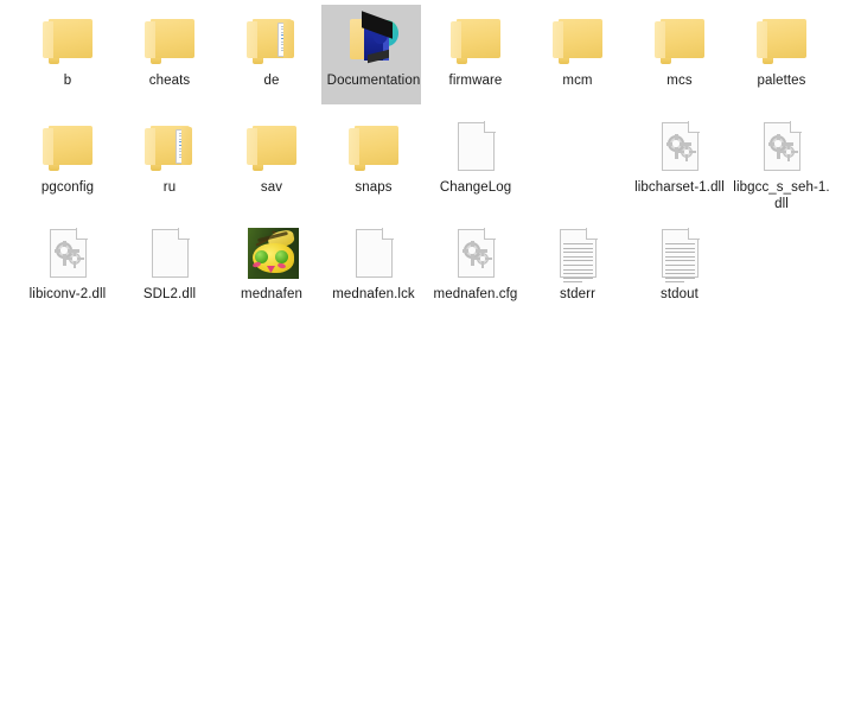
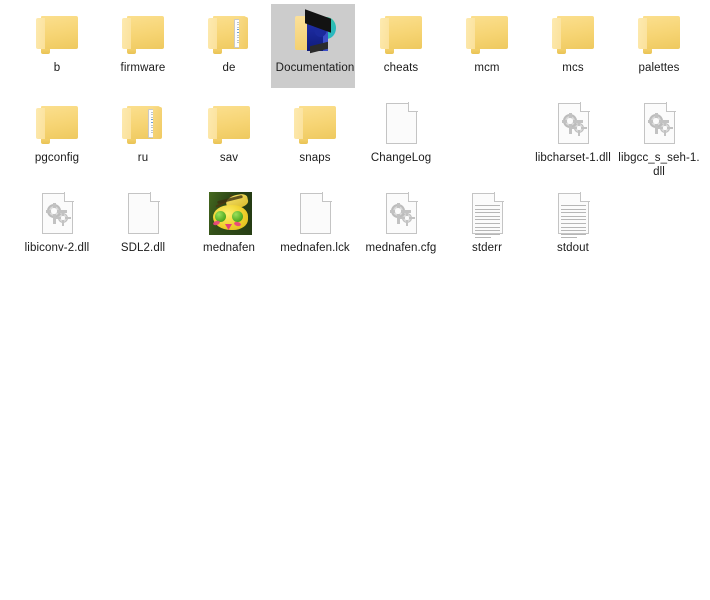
  b
- cheats
+ firmware
  de
  Documentation
- firmware
+ cheats
  mcm
  mcs
  palettes
  pgconfig
  ru
  sav
  snaps
  ChangeLog
  libcharset-1.dll
  libgcc_s_seh-1.dll
  libiconv-2.dll
  SDL2.dll
  mednafen
  mednafen.lck
  mednafen.cfg
  stderr
  stdout
